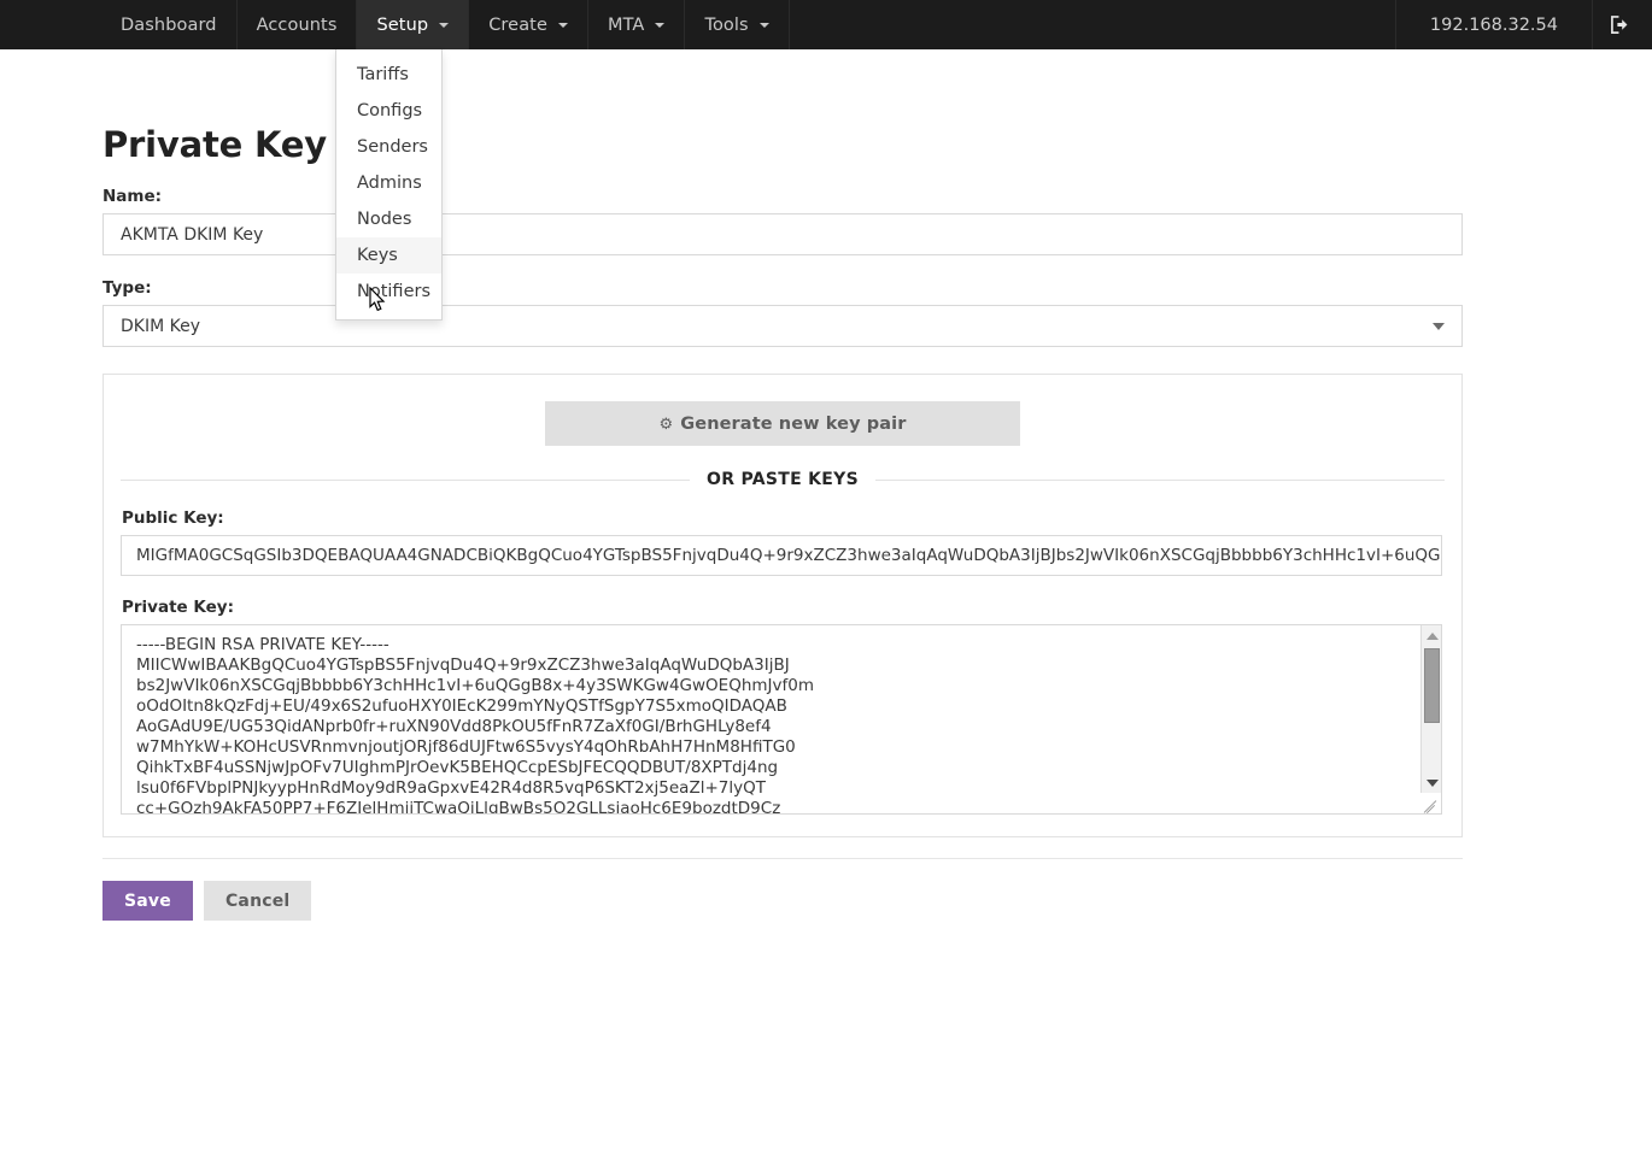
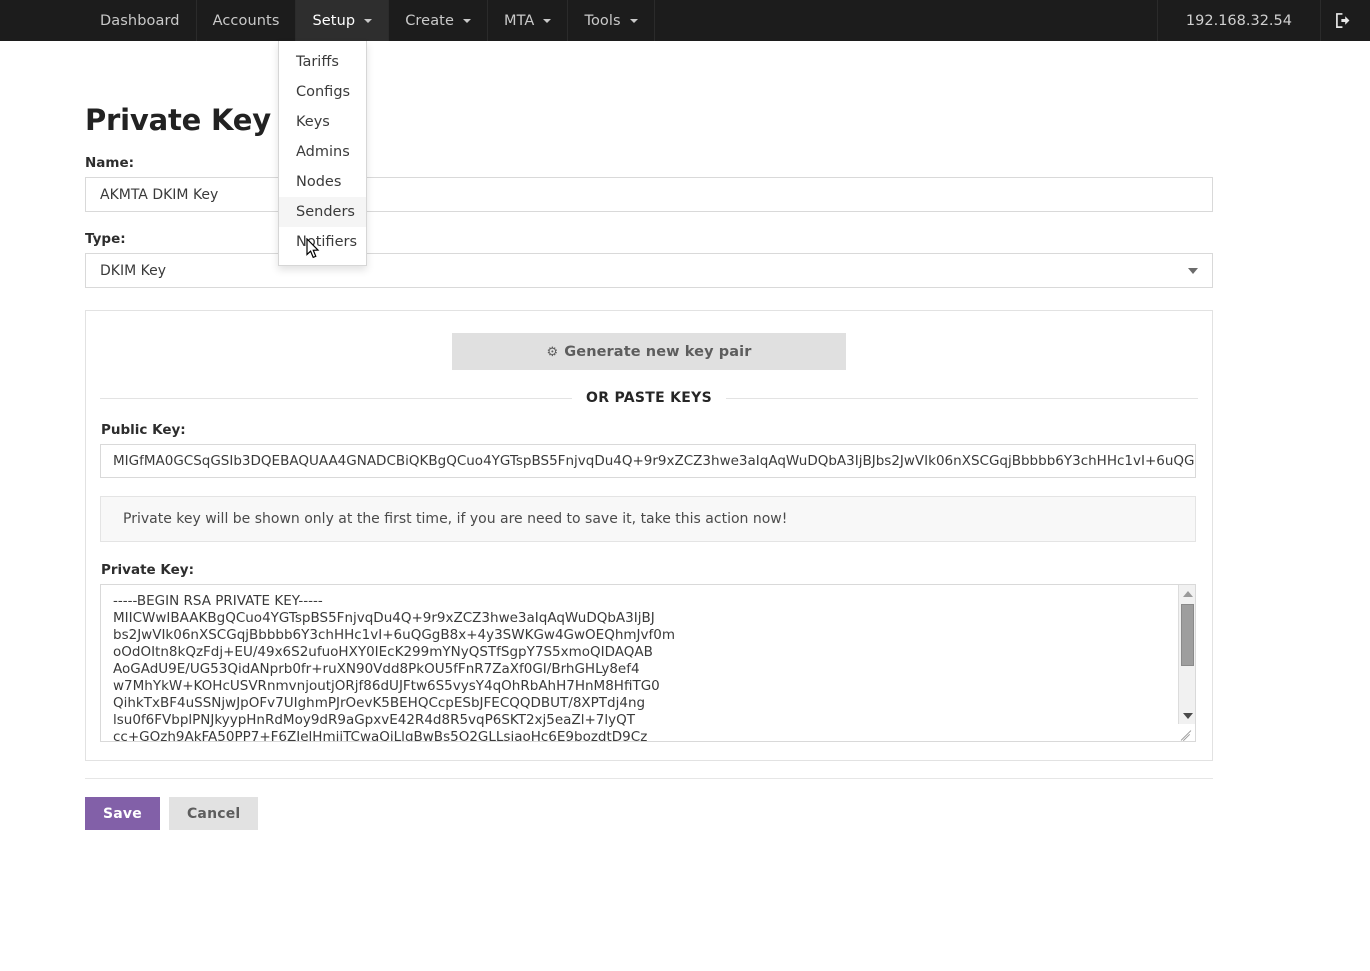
  Dashboard
  Accounts
  Setup
  Create
  MTA
  Tools
  192.168.32.54
  Tariffs
  Configs
- Senders
+ Keys
  Admins
  Nodes
- Keys
+ Senders
  Notifiers
  Private Key
  Name:
  AKMTA DKIM Key
  Type:
  DKIM Key
  ⚙ Generate new key pair
  OR PASTE KEYS
  Public Key:
  MIGfMA0GCSqGSIb3DQEBAQUAA4GNADCBiQKBgQCuo4YGTspBS5FnjvqDu4Q+9r9xZCZ3hwe3aIqAqWuDQbA3IjBJbs2JwVIk06nXSCGqjBbbbb6Y3chHHc1vI+6uQG
+ Private key will be shown only at the first time, if you are need to save it, take this action now!
  Private Key:
  -----BEGIN RSA PRIVATE KEY-----
  MIICWwIBAAKBgQCuo4YGTspBS5FnjvqDu4Q+9r9xZCZ3hwe3aIqAqWuDQbA3IjBJ
  bs2JwVIk06nXSCGqjBbbbb6Y3chHHc1vI+6uQGgB8x+4y3SWKGw4GwOEQhmJvf0m
  oOdOItn8kQzFdj+EU/49x6S2ufuoHXY0IEcK299mYNyQSTfSgpY7S5xmoQIDAQAB
  AoGAdU9E/UG53QidANprb0fr+ruXN90Vdd8PkOU5fFnR7ZaXf0GI/BrhGHLy8ef4
  w7MhYkW+KOHcUSVRnmvnjoutjORjf86dUJFtw6S5vysY4qOhRbAhH7HnM8HfiTG0
  QihkTxBF4uSSNjwJpOFv7UIghmPJrOevK5BEHQCcpESbJFECQQDBUT/8XPTdj4ng
  lsu0f6FVbplPNJkyypHnRdMoy9dR9aGpxvE42R4d8R5vqP6SKT2xj5eaZl+7lyQT
  cc+GOzh9AkFA50PP7+F6ZIelHmiiTCwaQiLlgBwBs5O2GLLsiaoHc6E9bozdtD9Cz
  Save
  Cancel
